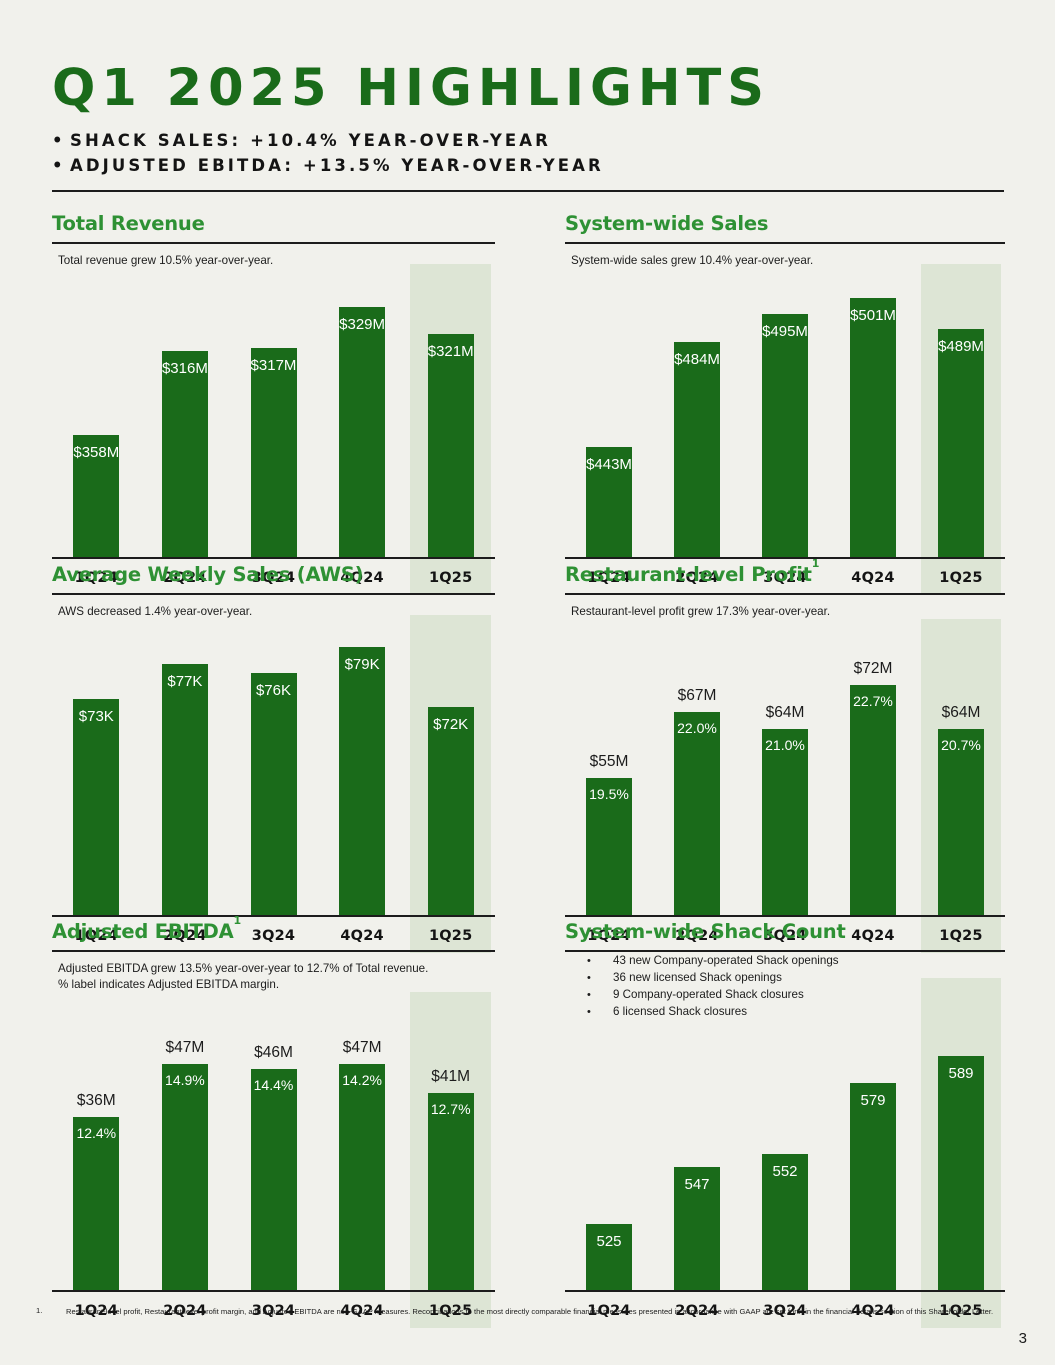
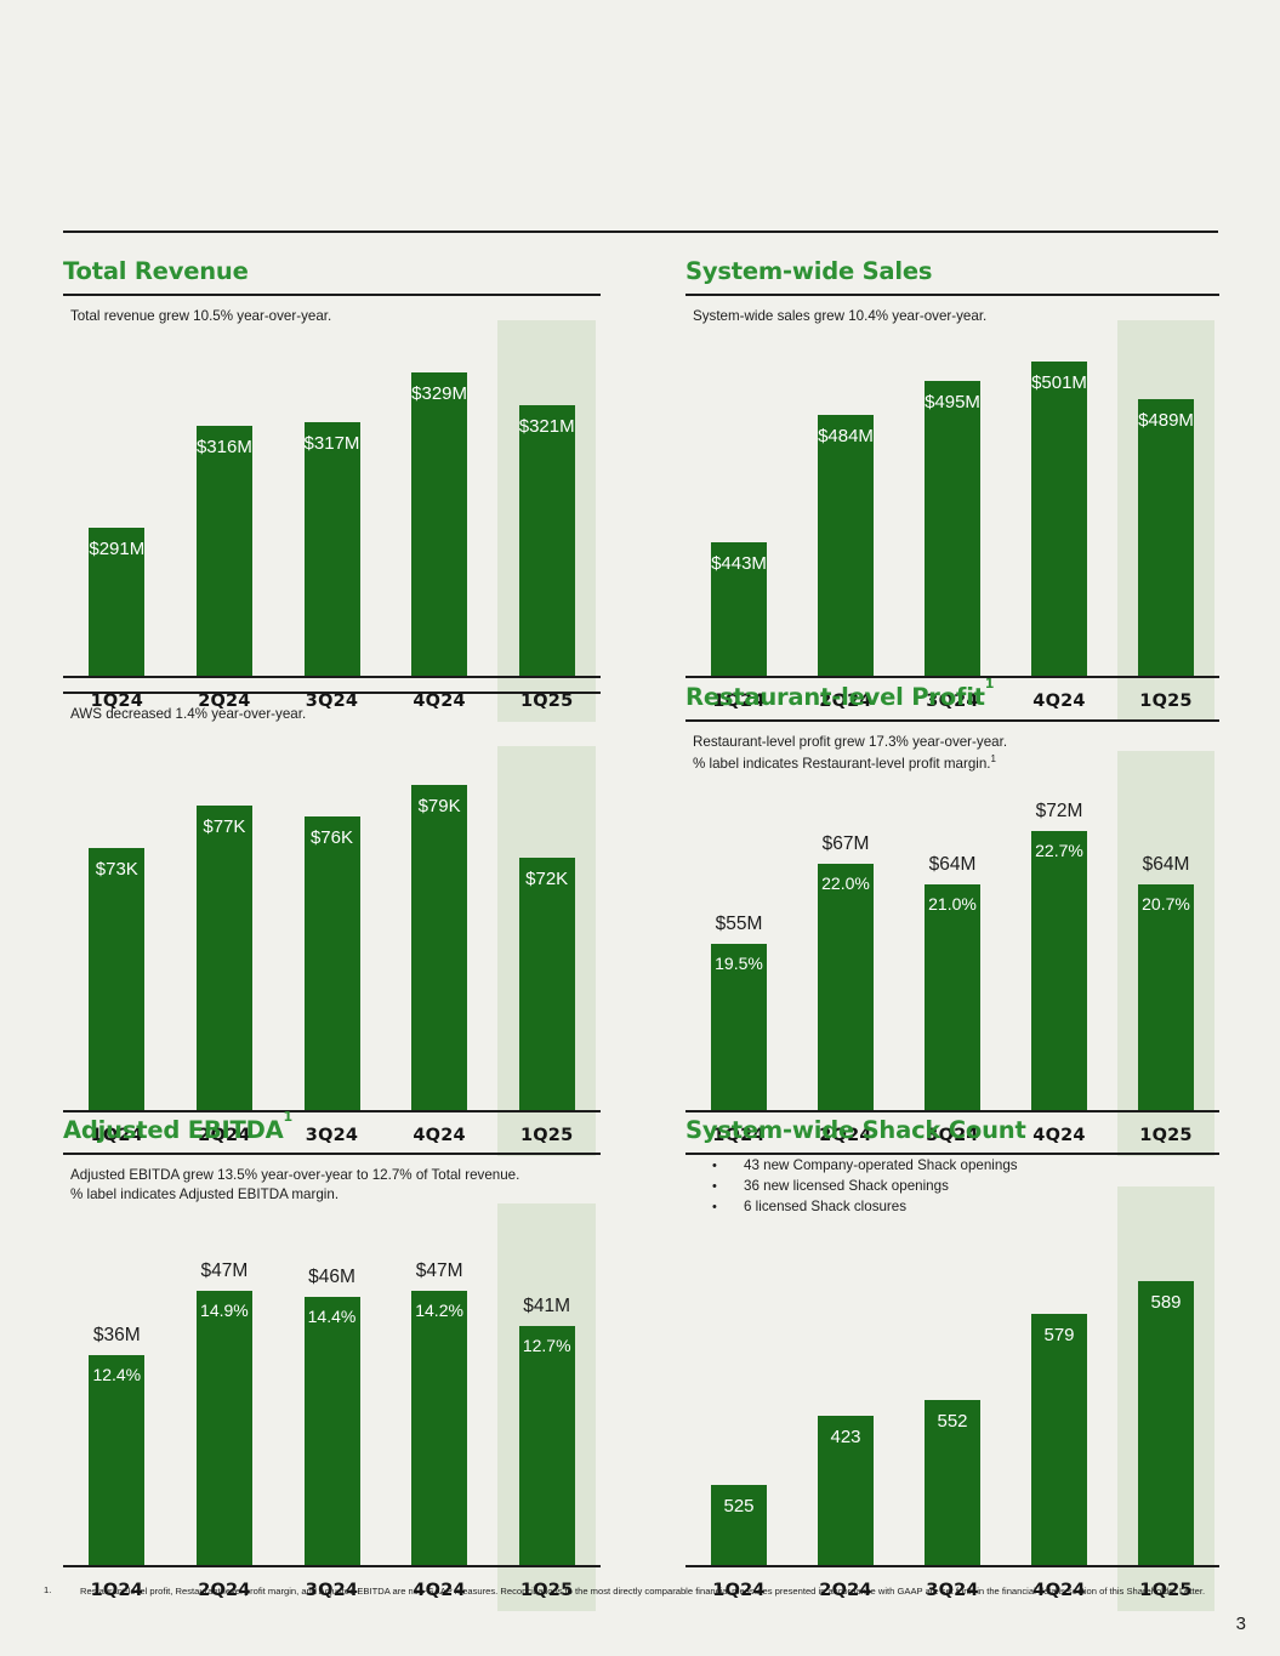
- Q1 2025 HIGHLIGHTS
- • SHACK SALES: +10.4% YEAR-OVER-YEAR
- • ADJUSTED EBITDA: +13.5% YEAR-OVER-YEAR
  Total Revenue
  Total revenue grew 10.5% year-over-year.
- $358M
+ $291M
  1Q24
  $316M
  2Q24
  $317M
  3Q24
  $329M
  4Q24
  $321M
  1Q25
  System-wide Sales
  System-wide sales grew 10.4% year-over-year.
  $443M
  1Q24
  $484M
  2Q24
  $495M
  3Q24
  $501M
  4Q24
  $489M
  1Q25
- Average Weekly Sales (AWS)
  AWS decreased 1.4% year-over-year.
  $73K
  1Q24
  $77K
  2Q24
  $76K
  3Q24
  $79K
  4Q24
  $72K
  1Q25
  Restaurant-level Profit1
  Restaurant-level profit grew 17.3% year-over-year.
+ % label indicates Restaurant-level profit margin.1
  $55M
  19.5%
  1Q24
  $67M
  22.0%
  2Q24
  $64M
  21.0%
  3Q24
  $72M
  22.7%
  4Q24
  $64M
  20.7%
  1Q25
  Adjusted EBITDA1
  Adjusted EBITDA grew 13.5% year-over-year to 12.7% of Total revenue.
  % label indicates Adjusted EBITDA margin.
  $36M
  12.4%
  1Q24
  $47M
  14.9%
  2Q24
  $46M
  14.4%
  3Q24
  $47M
  14.2%
  4Q24
  $41M
  12.7%
  1Q25
  System-wide Shack Count
  43 new Company-operated Shack openings
  36 new licensed Shack openings
- 9 Company-operated Shack closures
  6 licensed Shack closures
  525
  1Q24
- 547
+ 423
  2Q24
  552
  3Q24
  579
  4Q24
  589
  1Q25
  1.
  Restaurant-level profit, Restaurant-level profit margin, and Adjusted EBITDA are non-GAAP measures. Reconciliations to the most directly comparable financial measures presented in accordance with GAAP are set forth in the financial details section of this Shareholder Letter.
  3
